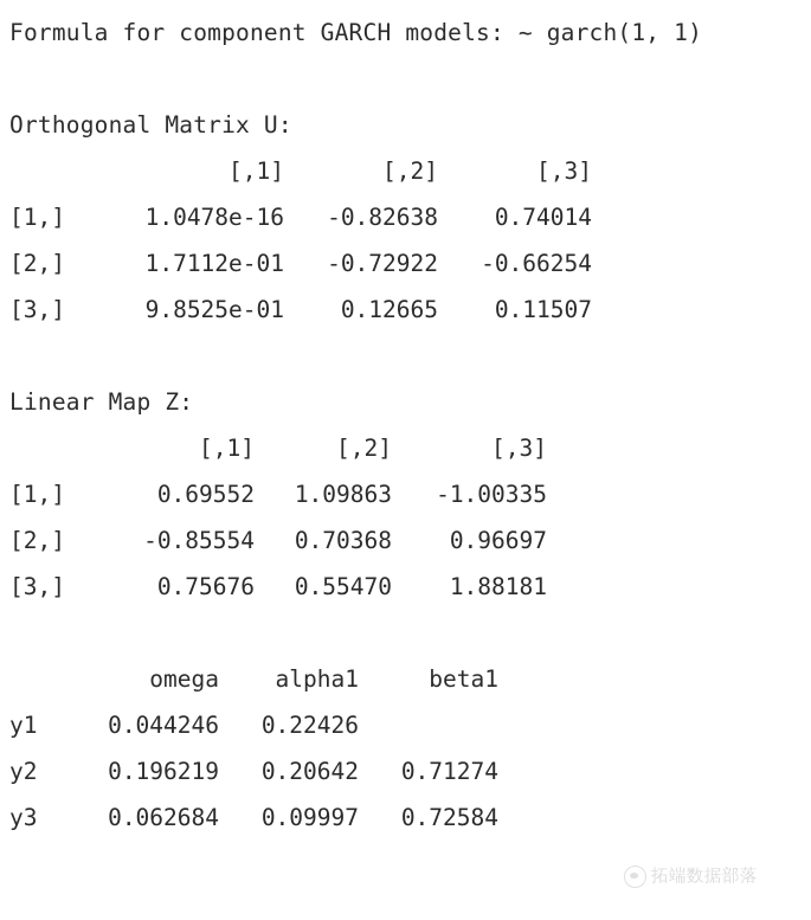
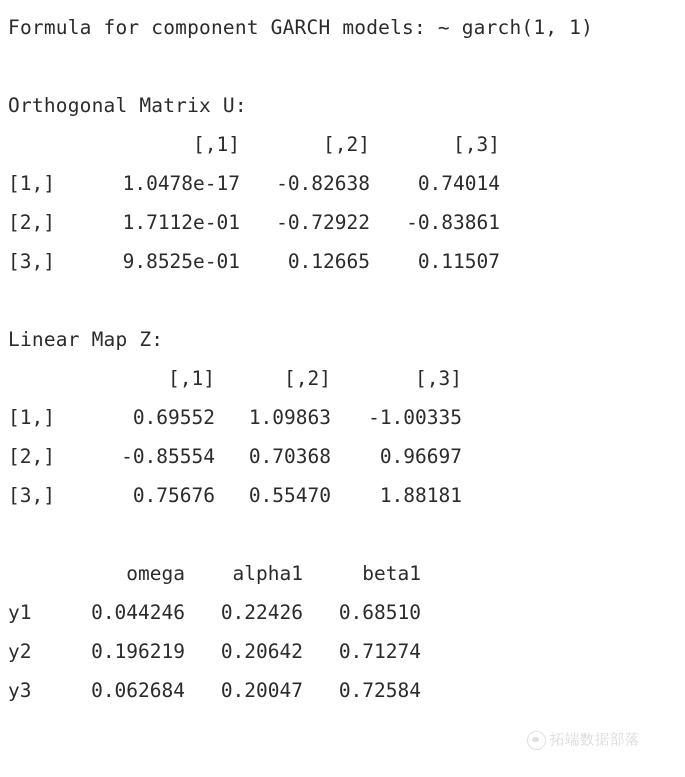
  Formula for component GARCH models: ~ garch(1, 1)
  Orthogonal Matrix U:
  [,1]
  [,2]
  [,3]
  [1,]
- 1.0478e-16
+ 1.0478e-17
  -0.82638
  0.74014
  [2,]
  1.7112e-01
  -0.72922
- -0.66254
+ -0.83861
  [3,]
  9.8525e-01
  0.12665
  0.11507
  Linear Map Z:
  [,1]
  [,2]
  [,3]
  [1,]
  0.69552
  1.09863
  -1.00335
  [2,]
  -0.85554
  0.70368
  0.96697
  [3,]
  0.75676
  0.55470
  1.88181
  omega
  alpha1
  beta1
  y1
  0.044246
  0.22426
+ 0.68510
  y2
  0.196219
  0.20642
  0.71274
  y3
  0.062684
- 0.09997
+ 0.20047
  0.72584
  拓端数据部落
